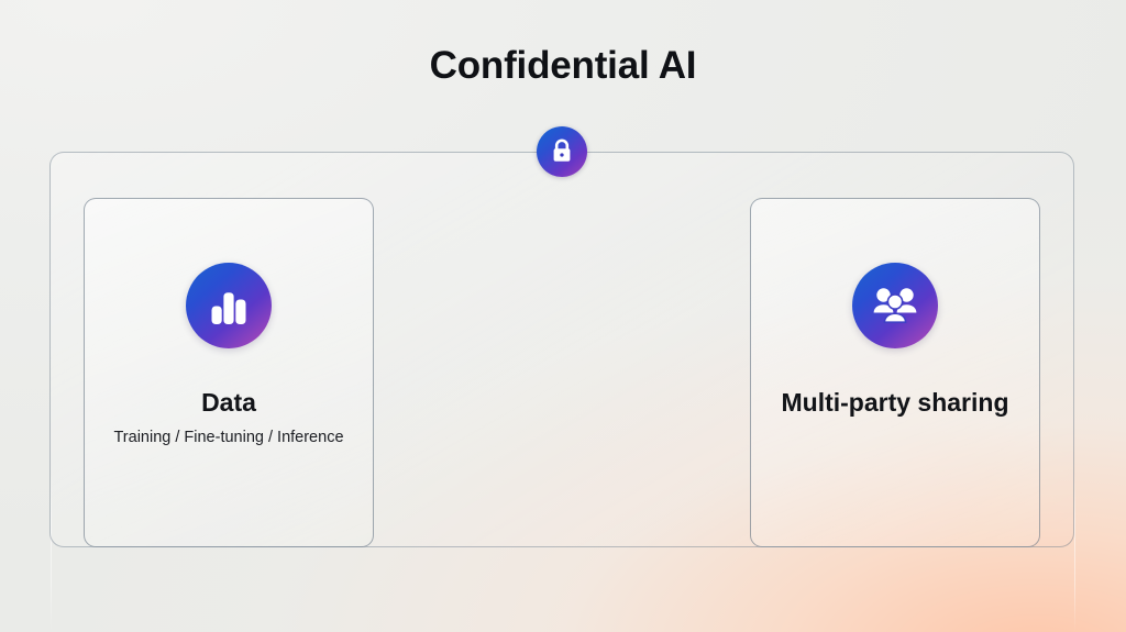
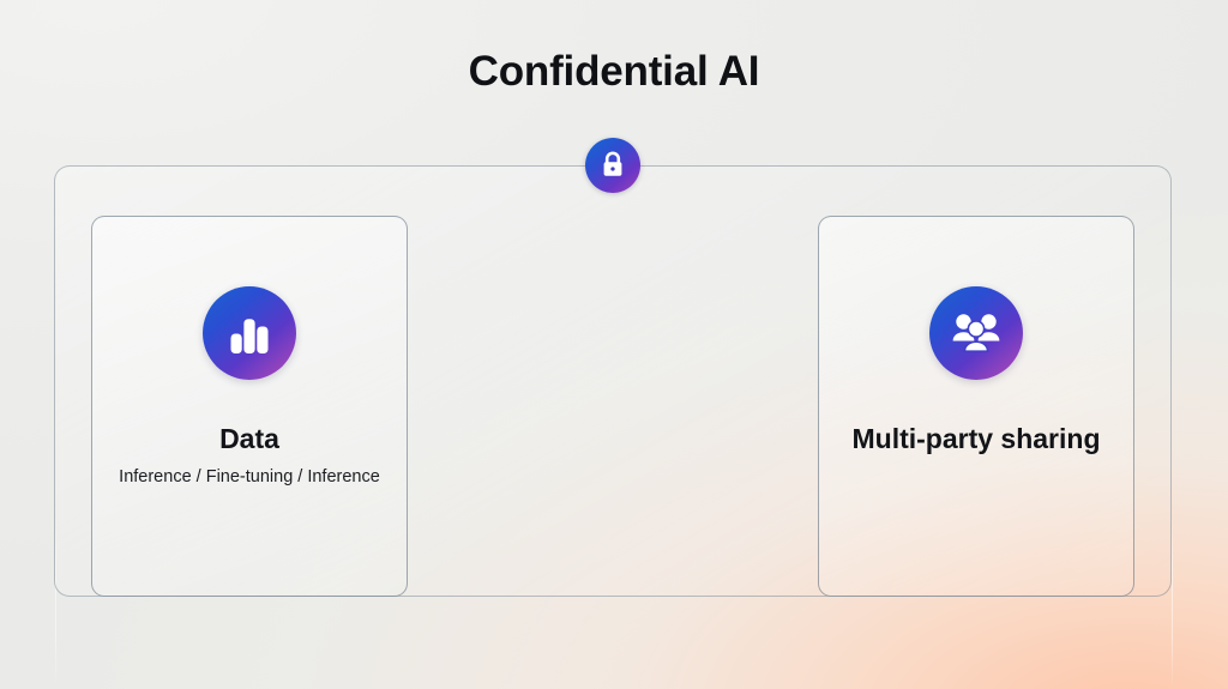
  Confidential AI
  Data
- Training / Fine-tuning / Inference
+ Inference / Fine-tuning / Inference
  Multi-party sharing
